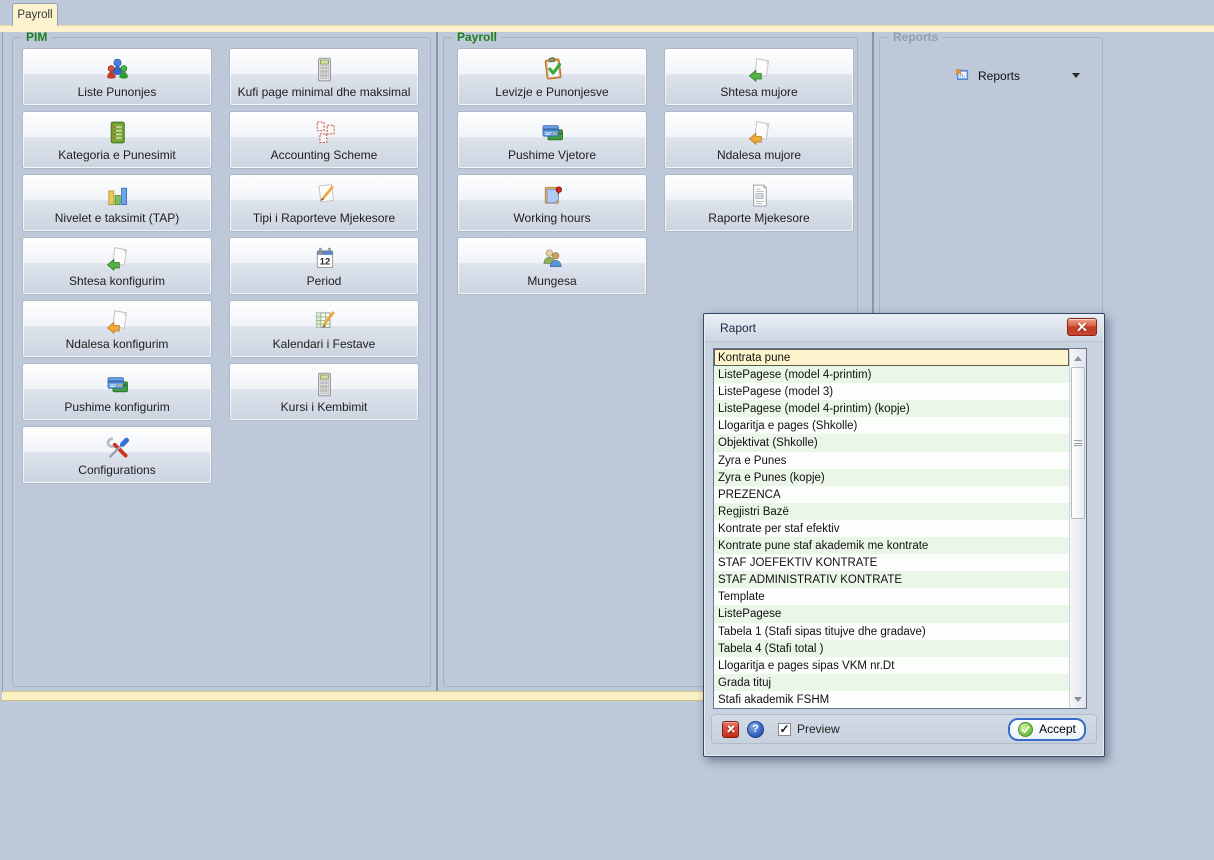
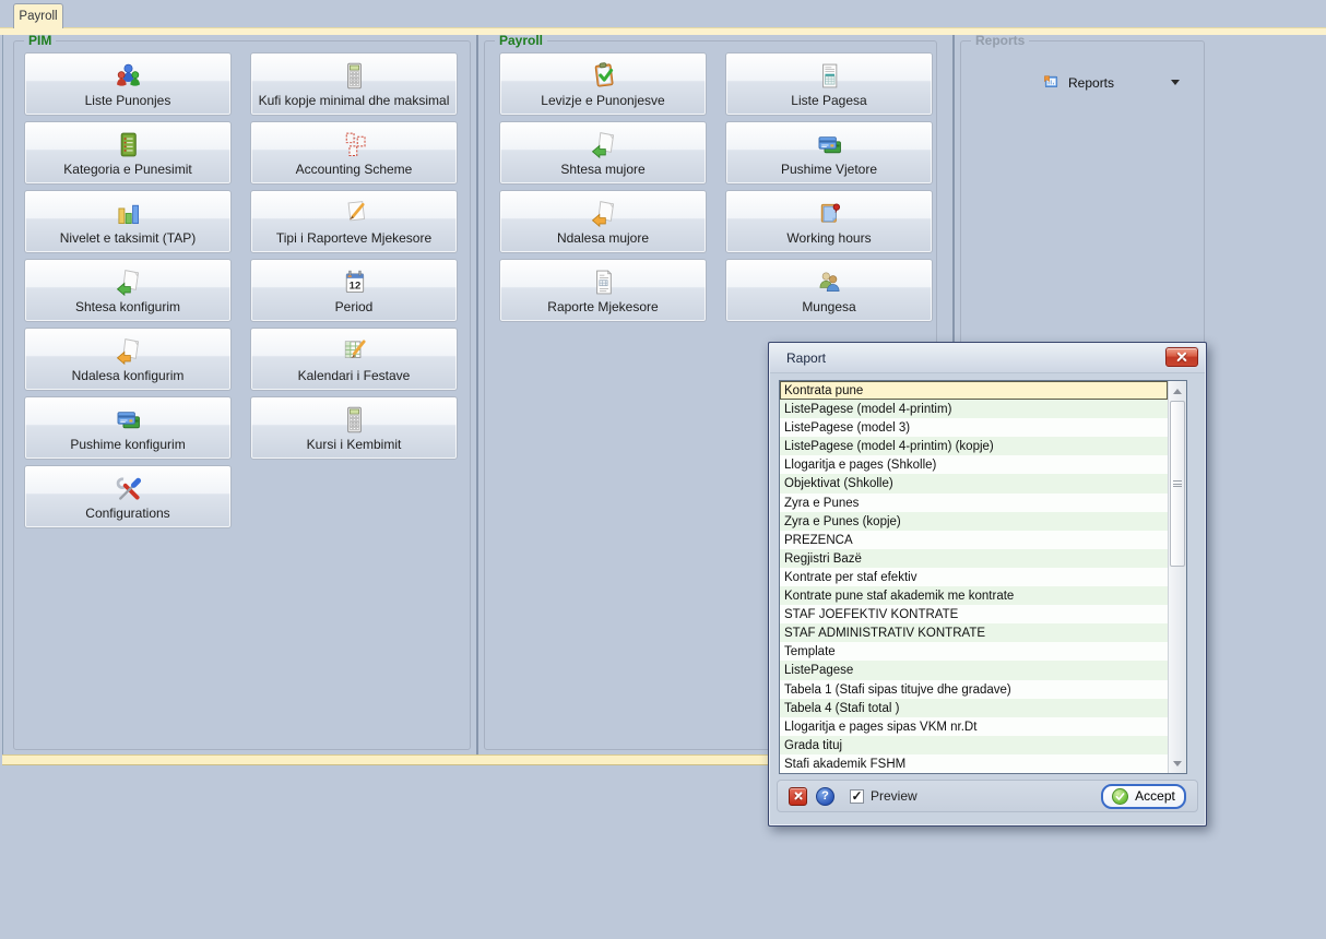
  Payroll
  PIM
  Liste Punonjes
- Kufi page minimal dhe maksimal
+ Kufi kopje minimal dhe maksimal
  Kategoria e Punesimit
  Accounting Scheme
  Nivelet e taksimit (TAP)
  Tipi i Raporteve Mjekesore
  Shtesa konfigurim
  Period
  Ndalesa konfigurim
  Kalendari i Festave
  Pushime konfigurim
  Kursi i Kembimit
  Configurations
  Payroll
  Levizje e Punonjesve
+ Liste Pagesa
  Shtesa mujore
  Pushime Vjetore
  Ndalesa mujore
  Working hours
  Raporte Mjekesore
  Mungesa
  Reports
  Reports
  Raport
  Kontrata pune
  ListePagese (model 4-printim)
  ListePagese (model 3)
  ListePagese (model 4-printim) (kopje)
  Llogaritja e pages (Shkolle)
  Objektivat (Shkolle)
  Zyra e Punes
  Zyra e Punes (kopje)
  PREZENCA
  Regjistri Bazë
  Kontrate per staf efektiv
  Kontrate pune staf akademik me kontrate
  STAF JOEFEKTIV KONTRATE
  STAF ADMINISTRATIV KONTRATE
  Template
  ListePagese
  Tabela 1 (Stafi sipas titujve dhe gradave)
  Tabela 4 (Stafi total )
  Llogaritja e pages sipas VKM nr.Dt
  Grada tituj
  Stafi akademik FSHM
  ?
  ✓
  Preview
  Accept
